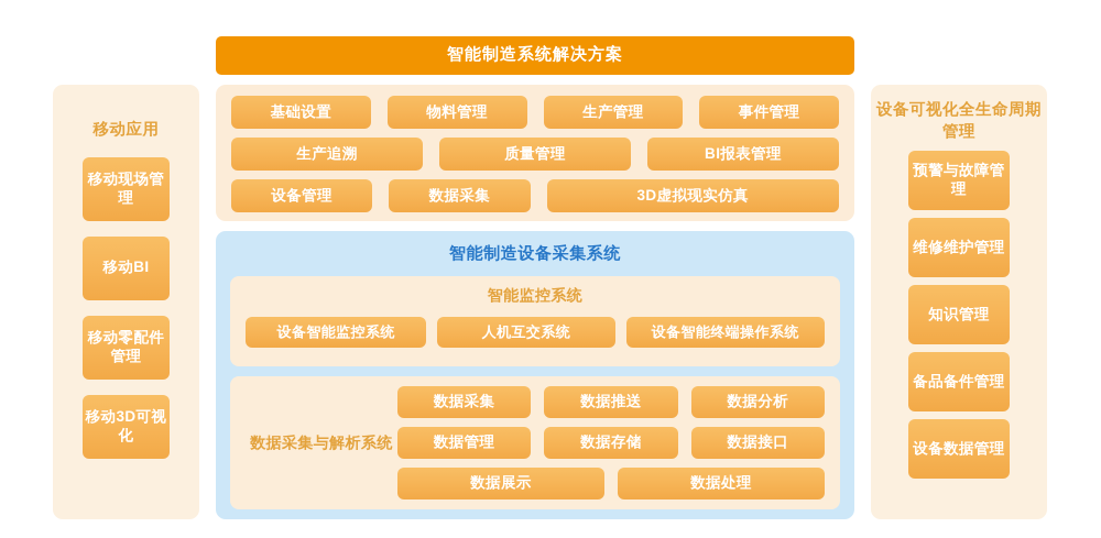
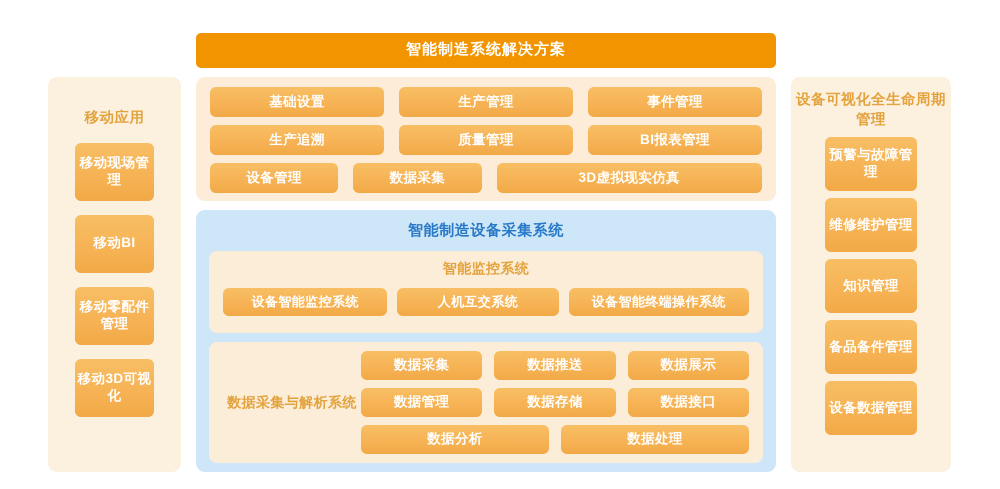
  智能制造系统解决方案
  移动应用
  移动现场管理
  移动BI
  移动零配件管理
  移动3D可视化
  设备可视化全生命周期管理
  预警与故障管理
  维修维护管理
  知识管理
  备品备件管理
  设备数据管理
  基础设置
- 物料管理
  生产管理
  事件管理
  生产追溯
  质量管理
  BI报表管理
  设备管理
  数据采集
  3D虚拟现实仿真
  智能制造设备采集系统
  智能监控系统
  设备智能监控系统
  人机互交系统
  设备智能终端操作系统
  数据采集与解析系统
  数据采集
  数据推送
- 数据分析
+ 数据展示
  数据管理
  数据存储
  数据接口
- 数据展示
+ 数据分析
  数据处理
